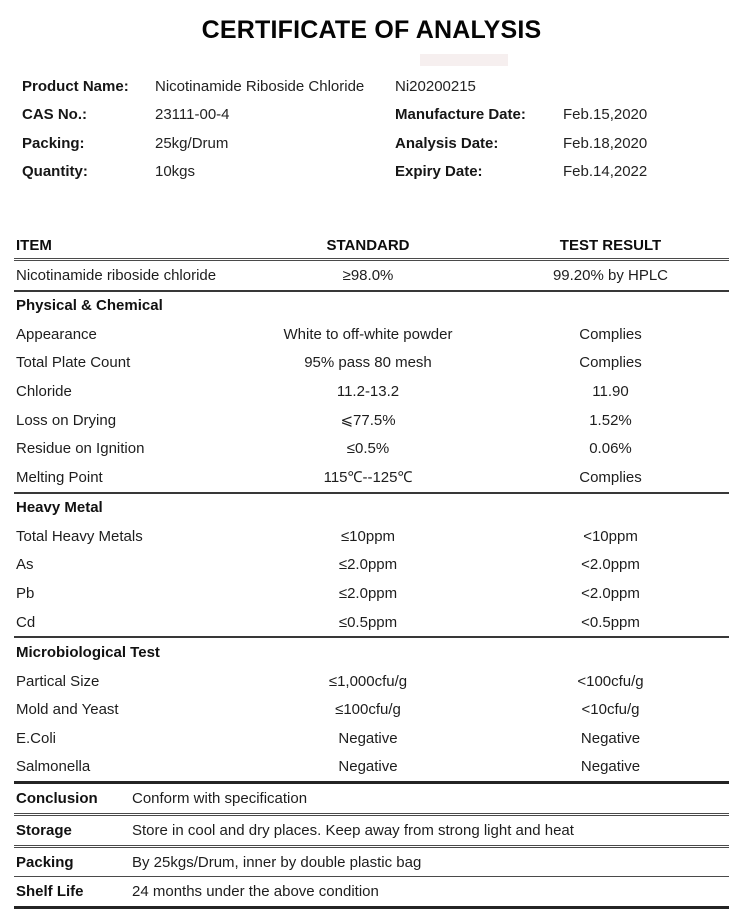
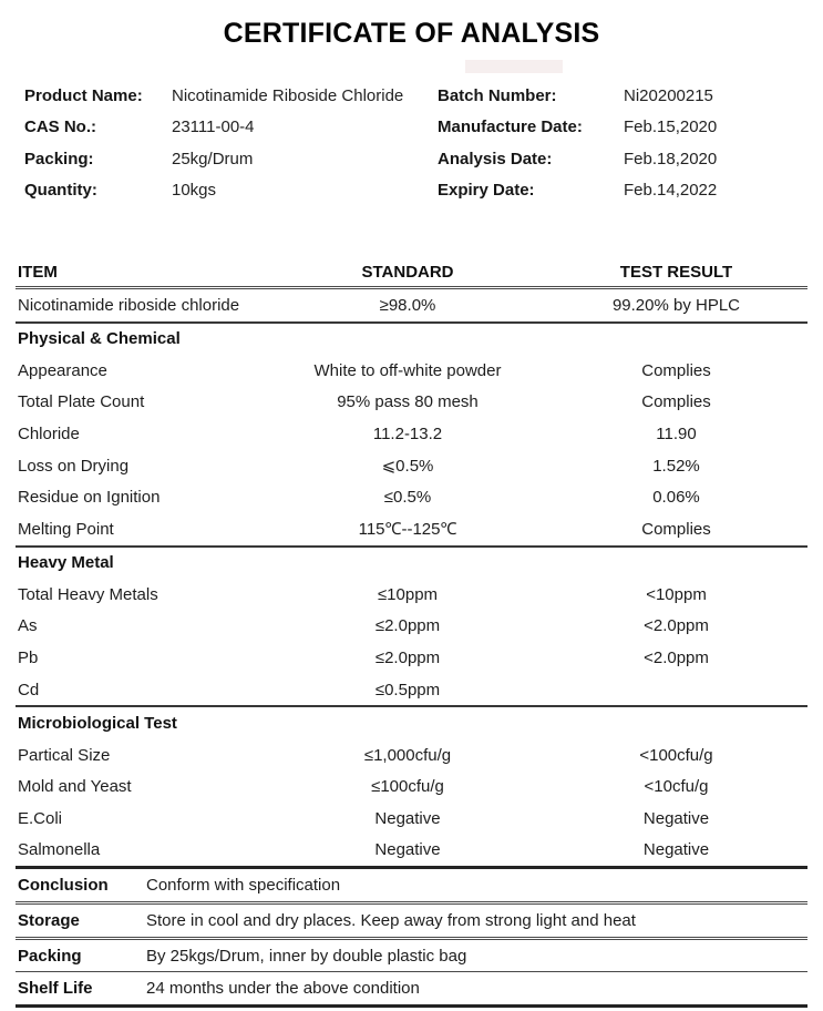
  CERTIFICATE OF ANALYSIS
  Product Name:
  Nicotinamide Riboside Chloride
+ Batch Number:
  Ni20200215
  CAS No.:
  23111-00-4
  Manufacture Date:
  Feb.15,2020
  Packing:
  25kg/Drum
  Analysis Date:
  Feb.18,2020
  Quantity:
  10kgs
  Expiry Date:
  Feb.14,2022
  ITEM
  STANDARD
  TEST RESULT
  Nicotinamide riboside chloride
  ≥98.0%
  99.20% by HPLC
  Physical & Chemical
  Appearance
  White to off-white powder
  Complies
  Total Plate Count
  95% pass 80 mesh
  Complies
  Chloride
  11.2-13.2
  11.90
  Loss on Drying
- ⩽77.5%
+ ⩽0.5%
  1.52%
  Residue on Ignition
  ≤0.5%
  0.06%
  Melting Point
  115℃--125℃
  Complies
  Heavy Metal
  Total Heavy Metals
  ≤10ppm
  <10ppm
  As
  ≤2.0ppm
  <2.0ppm
  Pb
  ≤2.0ppm
  <2.0ppm
  Cd
  ≤0.5ppm
- <0.5ppm
  Microbiological Test
  Partical Size
  ≤1,000cfu/g
  <100cfu/g
  Mold and Yeast
  ≤100cfu/g
  <10cfu/g
  E.Coli
  Negative
  Negative
  Salmonella
  Negative
  Negative
  Conclusion
  Conform with specification
  Storage
  Store in cool and dry places. Keep away from strong light and heat
  Packing
  By 25kgs/Drum, inner by double plastic bag
  Shelf Life
  24 months under the above condition
